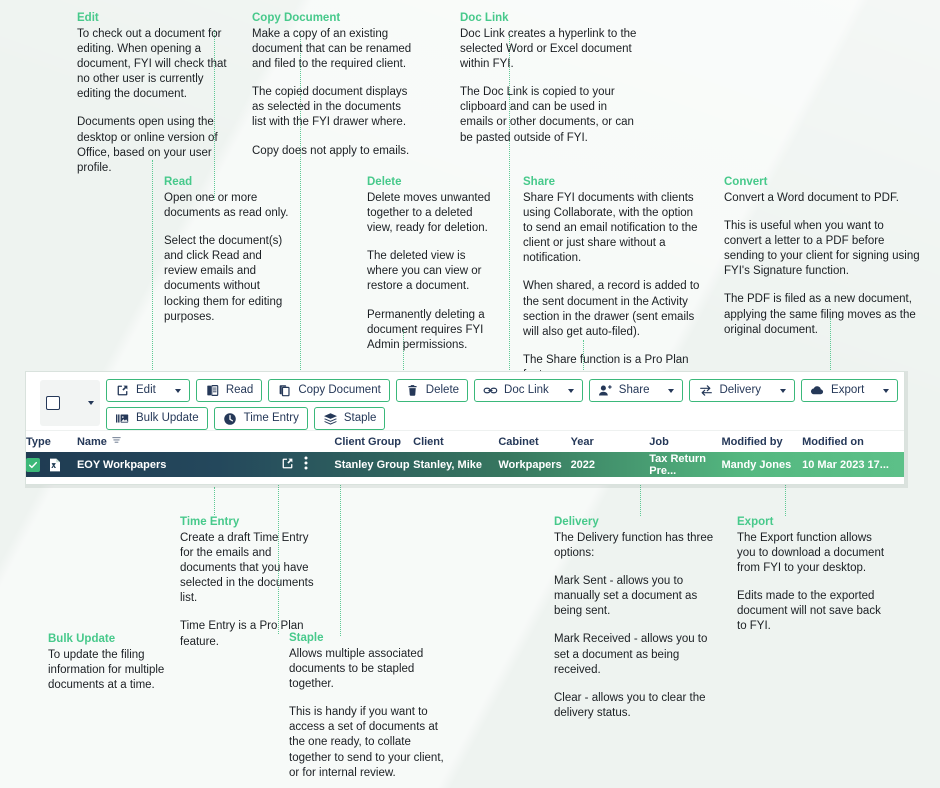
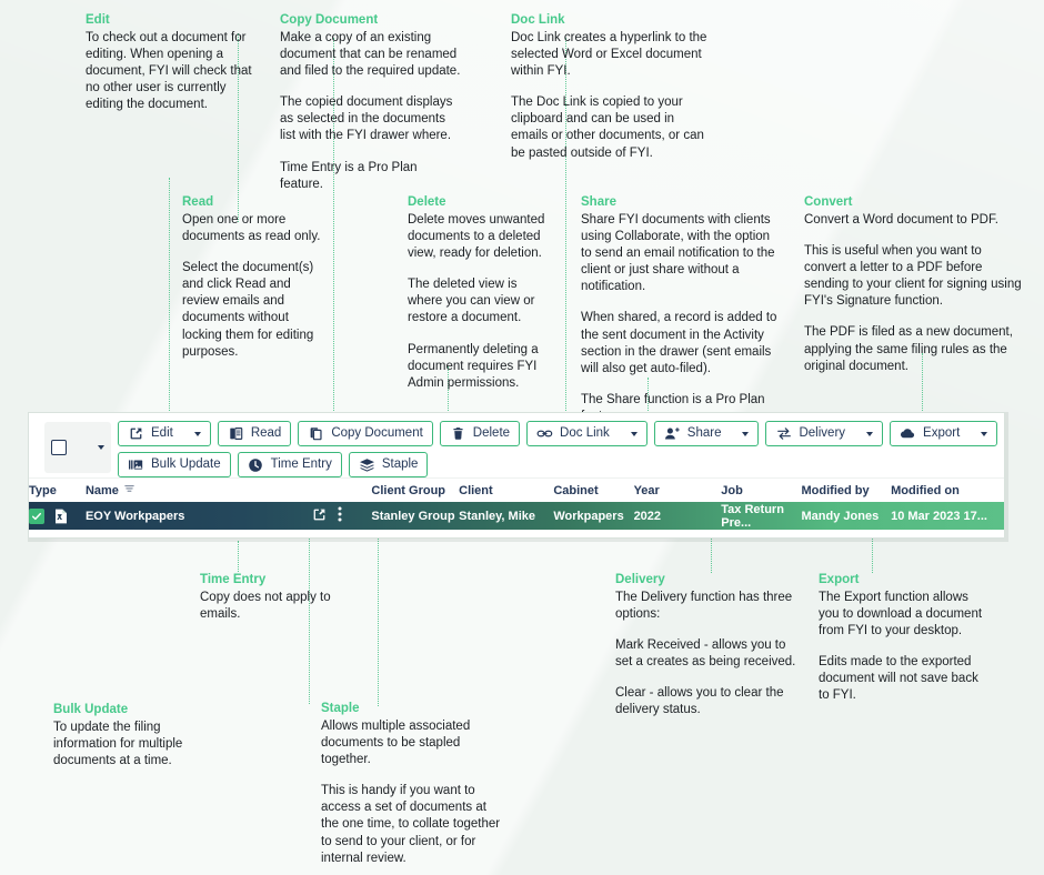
  Edit
  To check out a document for editing. When opening a document, FYI will check that no other user is currently editing the document.
- Documents open using the desktop or online version of Office, based on your user profile.
  Copy Document
- Make a copy of an existing document that can be renamed and filed to the required client.
+ Make a copy of an existing document that can be renamed and filed to the required update.
  The copied document displays as selected in the documents list with the FYI drawer where.
- Copy does not apply to emails.
+ Time Entry is a Pro Plan feature.
  Doc Link
  Doc Link creates a hyperlink to the selected Word or Excel document within FYI.
  The Doc Link is copied to your clipboard and can be used in emails or other documents, or can be pasted outside of FYI.
  Read
  Open one or more documents as read only.
  Select the document(s) and click Read and review emails and documents without locking them for editing purposes.
  Delete
- Delete moves unwanted together to a deleted view, ready for deletion.
+ Delete moves unwanted documents to a deleted view, ready for deletion.
  The deleted view is where you can view or restore a document.
  Permanently deleting a document requires FYI Admin permissions.
  Share
  Share FYI documents with clients using Collaborate, with the option to send an email notification to the client or just share without a notification.
  When shared, a record is added to the sent document in the Activity section in the drawer (sent emails will also get auto-filed).
  The Share function is a Pro Plan
  Convert
  Convert a Word document to PDF.
  This is useful when you want to convert a letter to a PDF before sending to your client for signing using FYI's Signature function.
- The PDF is filed as a new document, applying the same filing moves as the original document.
+ The PDF is filed as a new document, applying the same filing rules as the original document.
  Edit
  Read
  Copy Document
  Delete
  Doc Link
  Share
  Delivery
  Export
  Bulk Update
  Time Entry
  Staple
  Type
  Name
  Client Group
  Client
  Cabinet
  Year
  Job
  Modified by
  Modified on
  EOY Workpapers
  Stanley Group
  Stanley, Mike
  Workpapers
  2022
  Tax Return Pre...
  Mandy Jones
  10 Mar 2023 17...
  Time Entry
- Create a draft Time Entry for the emails and documents that you have selected in the documents list.
- Time Entry is a Pro Plan feature.
+ Copy does not apply to emails.
  Delivery
  The Delivery function has three options:
- Mark Sent - allows you to manually set a document as being sent.
- Mark Received - allows you to set a document as being received.
+ Mark Received - allows you to set a creates as being received.
  Clear - allows you to clear the delivery status.
  Export
  The Export function allows you to download a document from FYI to your desktop.
  Edits made to the exported document will not save back to FYI.
  Bulk Update
  To update the filing information for multiple documents at a time.
  Staple
  Allows multiple associated documents to be stapled together.
- This is handy if you want to access a set of documents at the one ready, to collate together to send to your client, or for internal review.
+ This is handy if you want to access a set of documents at the one time, to collate together to send to your client, or for internal review.
